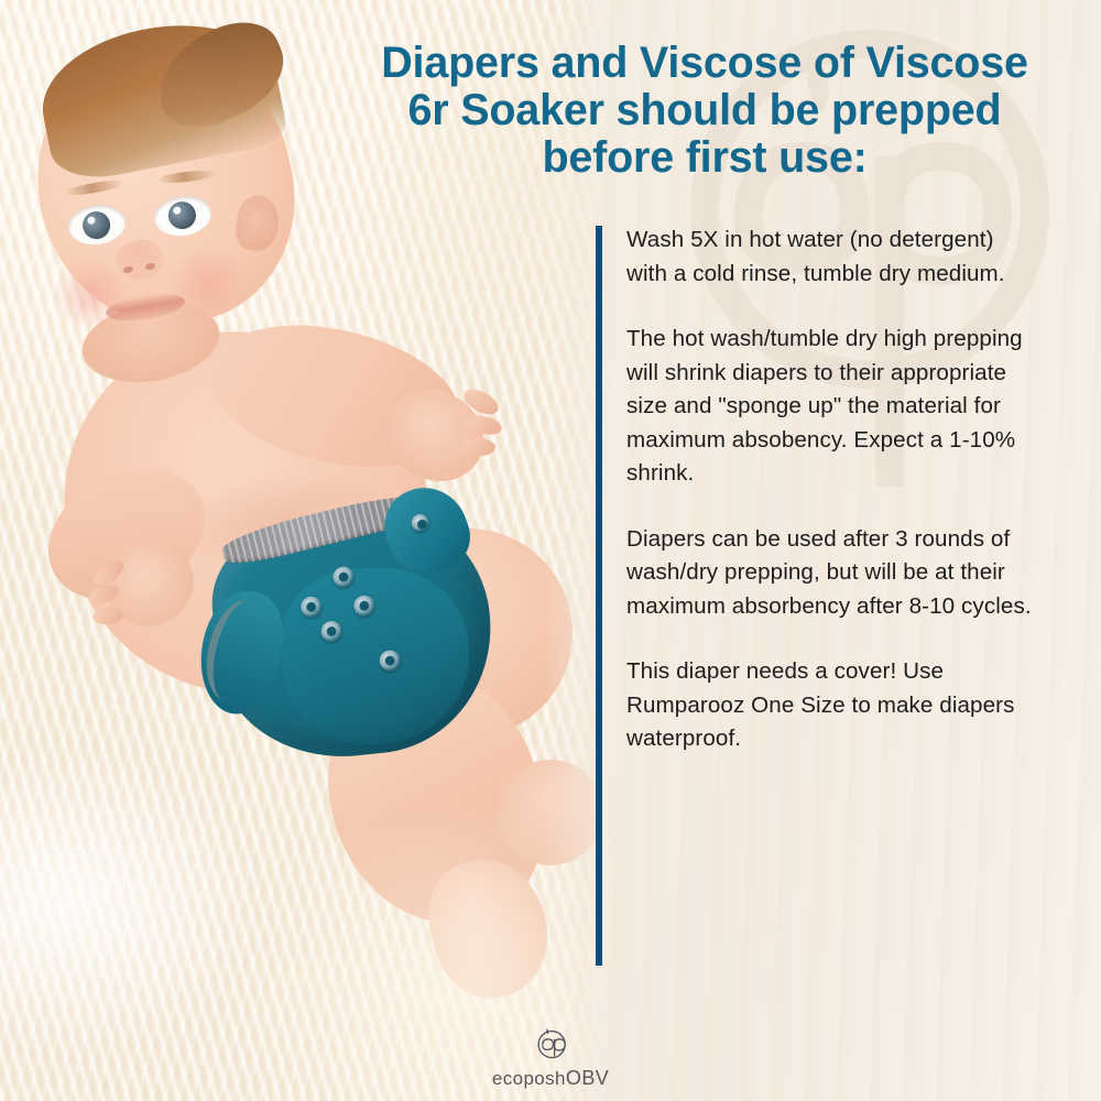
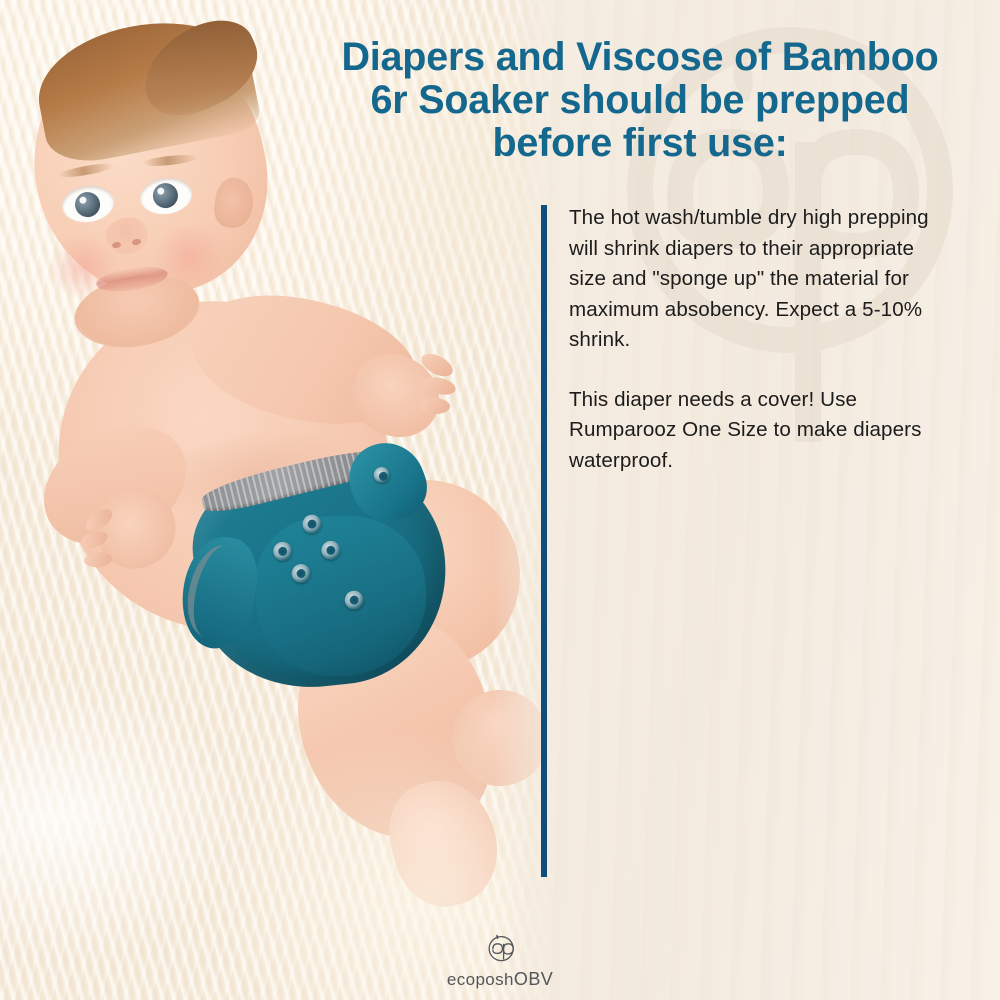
- Diapers and Viscose of Viscose
+ Diapers and Viscose of Bamboo
  6r Soaker should be prepped
  before first use:
- Wash 5X in hot water (no detergent) with a cold rinse, tumble dry medium.
- The hot wash/tumble dry high prepping will shrink diapers to their appropriate size and "sponge up" the material for maximum absobency. Expect a 1-10% shrink.
+ The hot wash/tumble dry high prepping will shrink diapers to their appropriate size and "sponge up" the material for maximum absobency. Expect a 5-10% shrink.
- Diapers can be used after 3 rounds of wash/dry prepping, but will be at their maximum absorbency after 8-10 cycles.
  This diaper needs a cover! Use Rumparooz One Size to make diapers waterproof.
  ecoposhOBV
